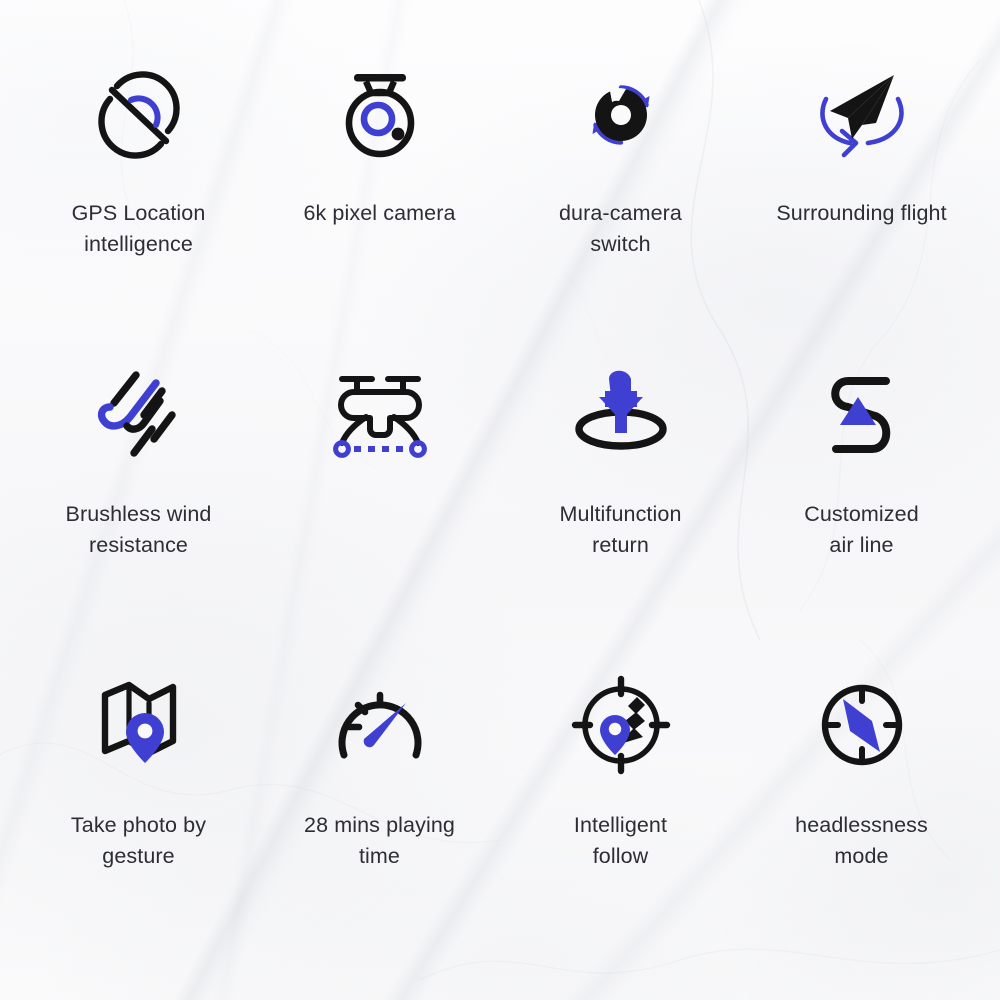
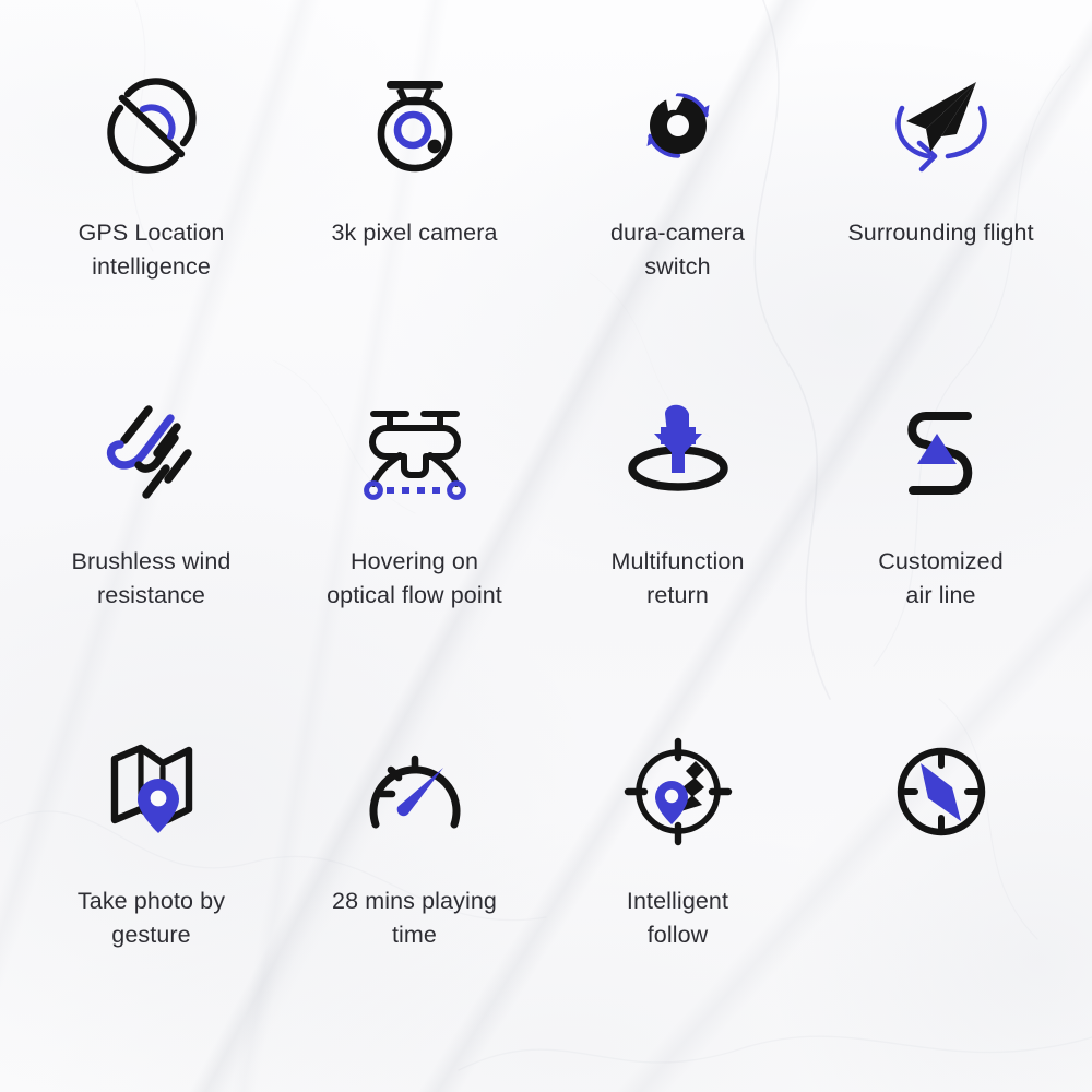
  GPS Location
  intelligence
- 6k pixel camera
+ 3k pixel camera
  dura-camera
  switch
  Surrounding flight
  Brushless wind
  resistance
+ Hovering on
+ optical flow point
  Multifunction
  return
  Customized
  air line
  Take photo by
  gesture
  28 mins playing
  time
  Intelligent
  follow
- headlessness
- mode
